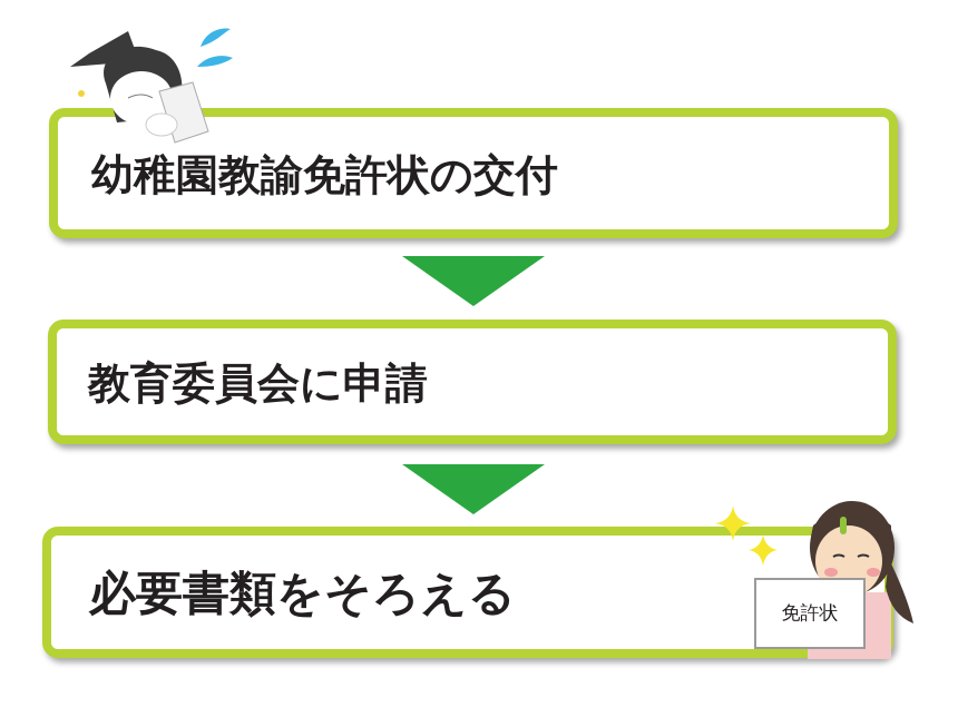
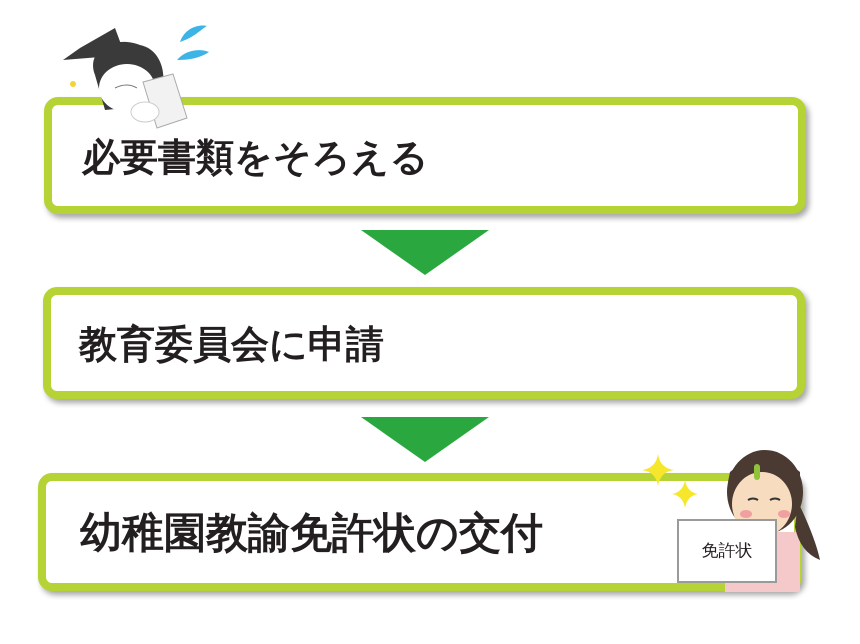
- 幼稚園教諭免許状の交付
+ 必要書類をそろえる
  教育委員会に申請
- 必要書類をそろえる
+ 幼稚園教諭免許状の交付
  免許状
